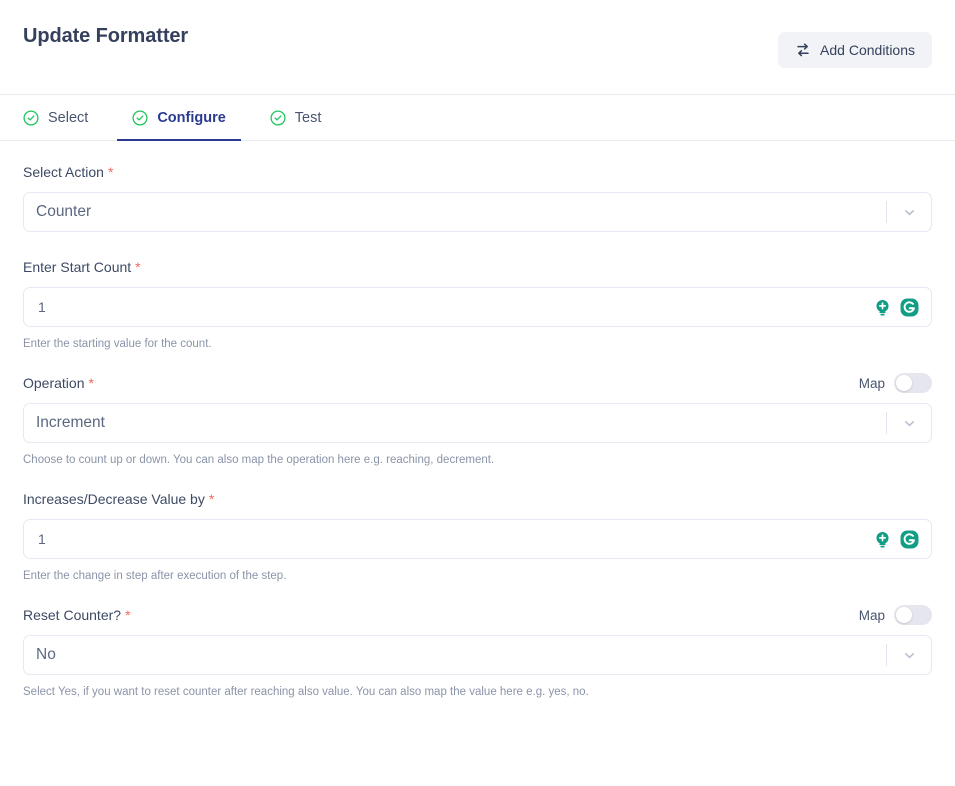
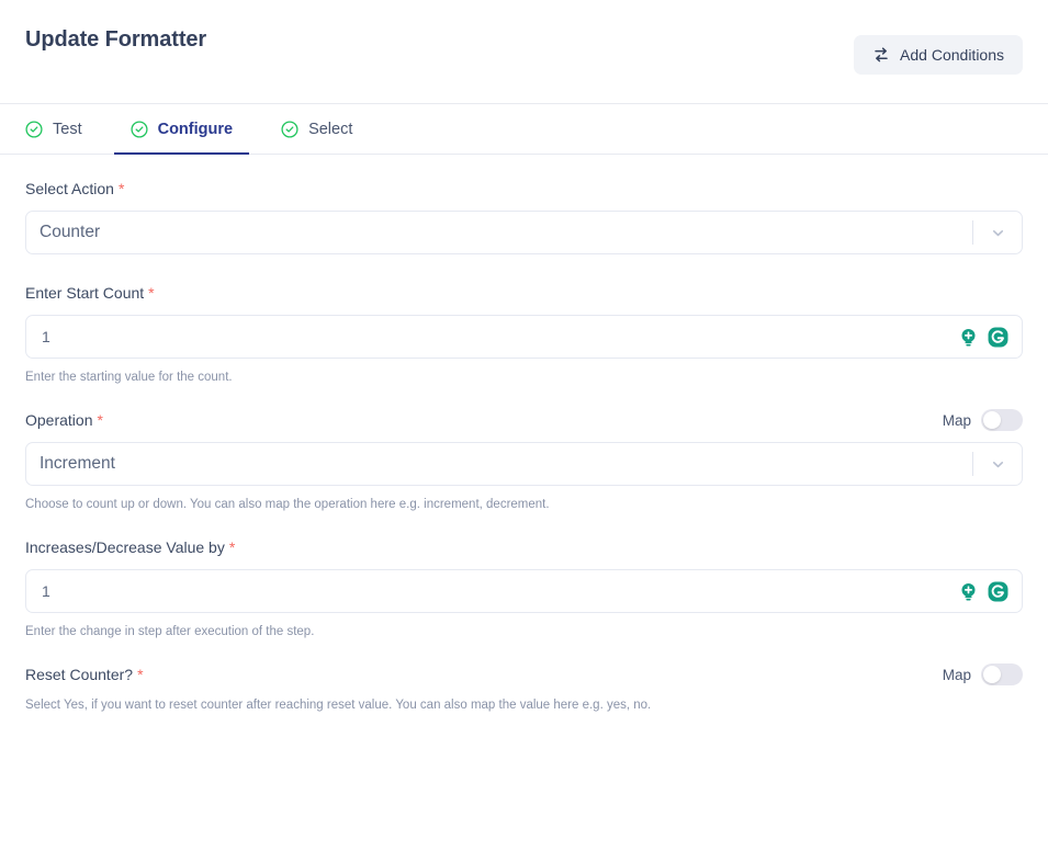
  Update Formatter
  Add Conditions
- Select
+ Test
  Configure
- Test
+ Select
  Select Action *
  Counter
  Enter Start Count *
  1
  Enter the starting value for the count.
  Operation *
  Map
  Increment
- Choose to count up or down. You can also map the operation here e.g. reaching, decrement.
+ Choose to count up or down. You can also map the operation here e.g. increment, decrement.
  Increases/Decrease Value by *
  1
  Enter the change in step after execution of the step.
  Reset Counter? *
  Map
- No
- Select Yes, if you want to reset counter after reaching also value. You can also map the value here e.g. yes, no.
+ Select Yes, if you want to reset counter after reaching reset value. You can also map the value here e.g. yes, no.
